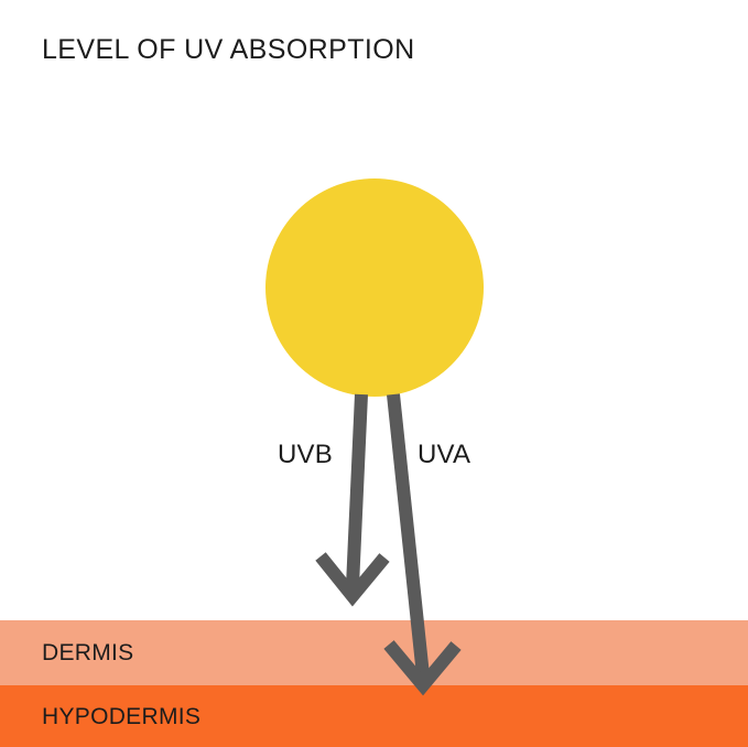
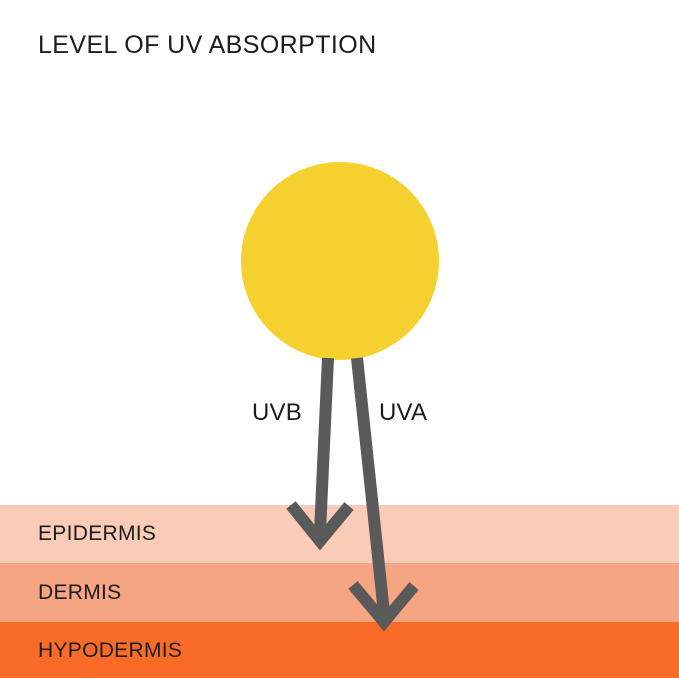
  LEVEL OF UV ABSORPTION
+ EPIDERMIS
  DERMIS
  HYPODERMIS
  UVB
  UVA
